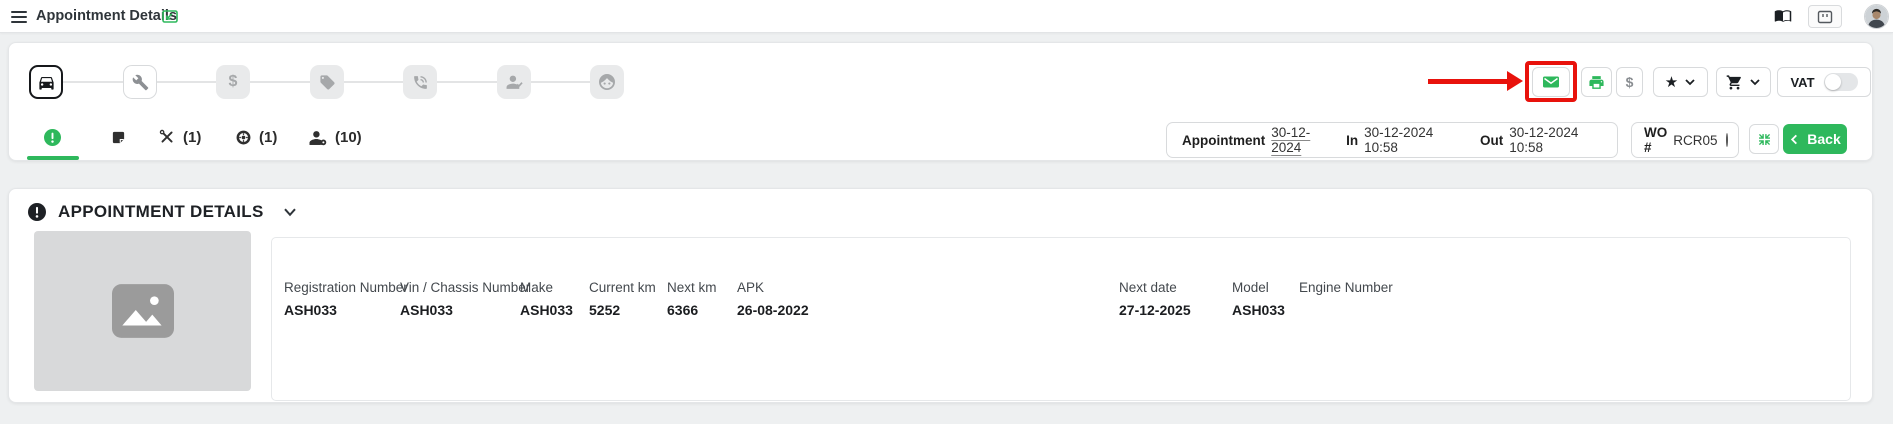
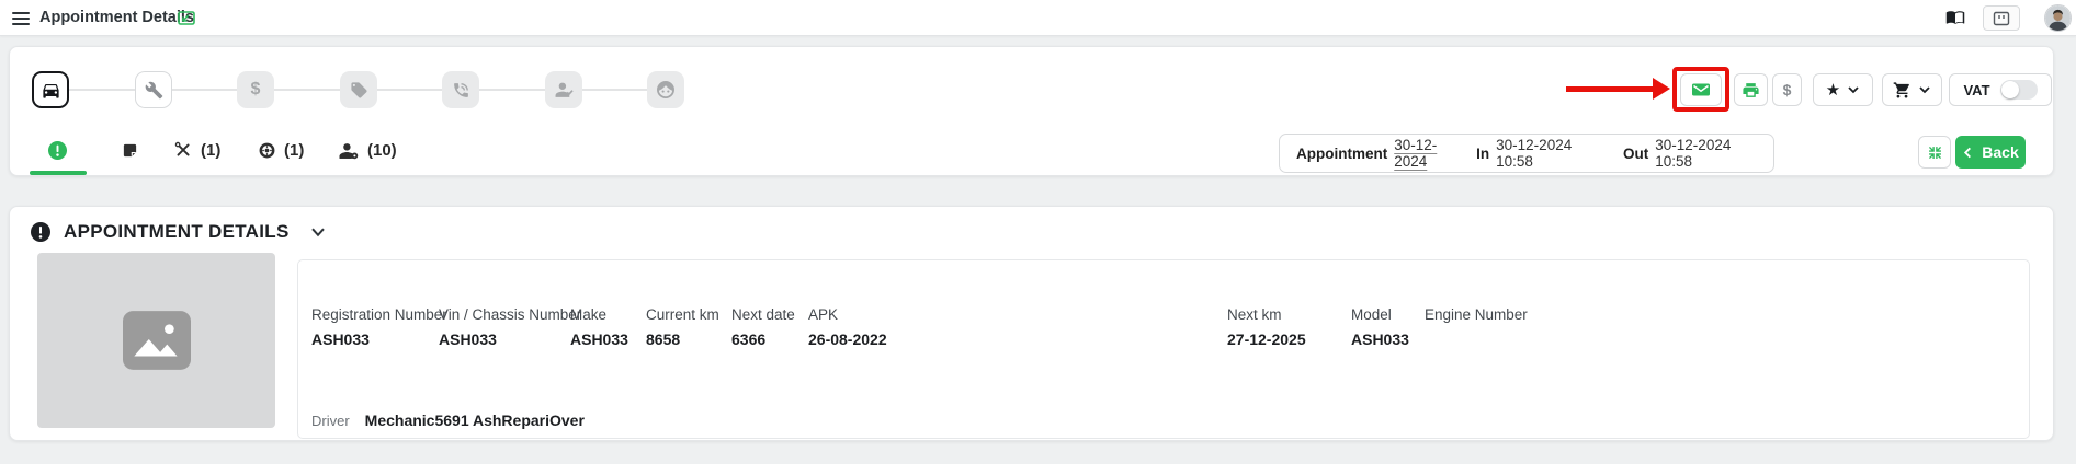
  Appointment Detas
  $
  $
  ★
  VAT
  (1)
  (1)
  (10)
  Appointment
  30-12-2024
  In
  30-12-2024 10:58
  Out
  30-12-2024 10:58
- WO #
- RCR05
  Back
  APPOINTMENT DETAILS
  Registration Number
  ASH033
  Vin / Chassis Number
  ASH033
  Make
  ASH033
  Current km
- 5252
+ 8658
- Next km
+ Next date
  6366
  APK
  26-08-2022
- Next date
+ Next km
  27-12-2025
  Model
  ASH033
  Engine Number
+ Driver
+ Mechanic5691 AshRepariOver
